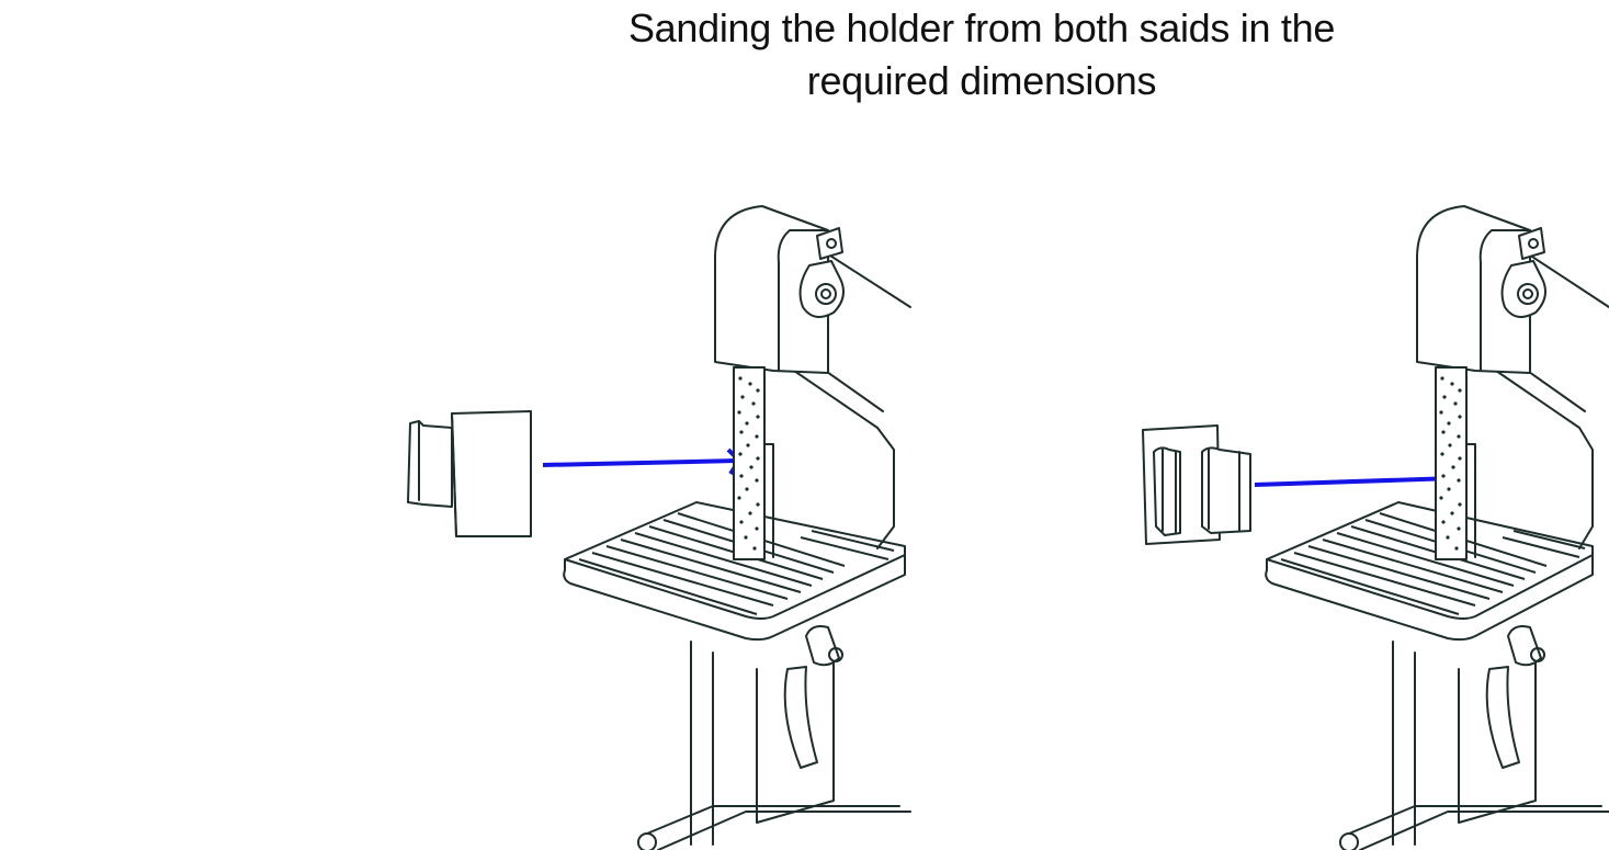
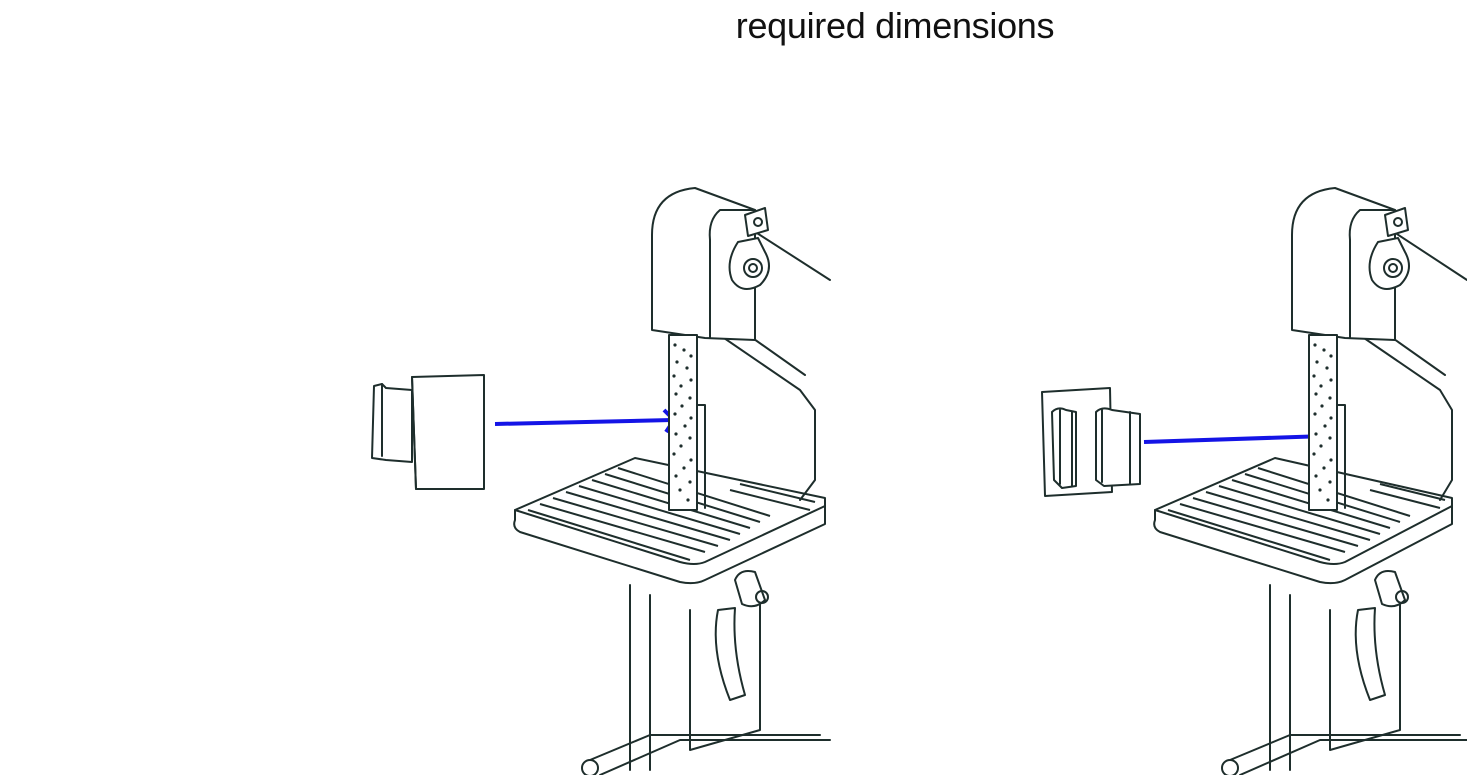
- Sanding the holder from both saids in the
  required dimensions
